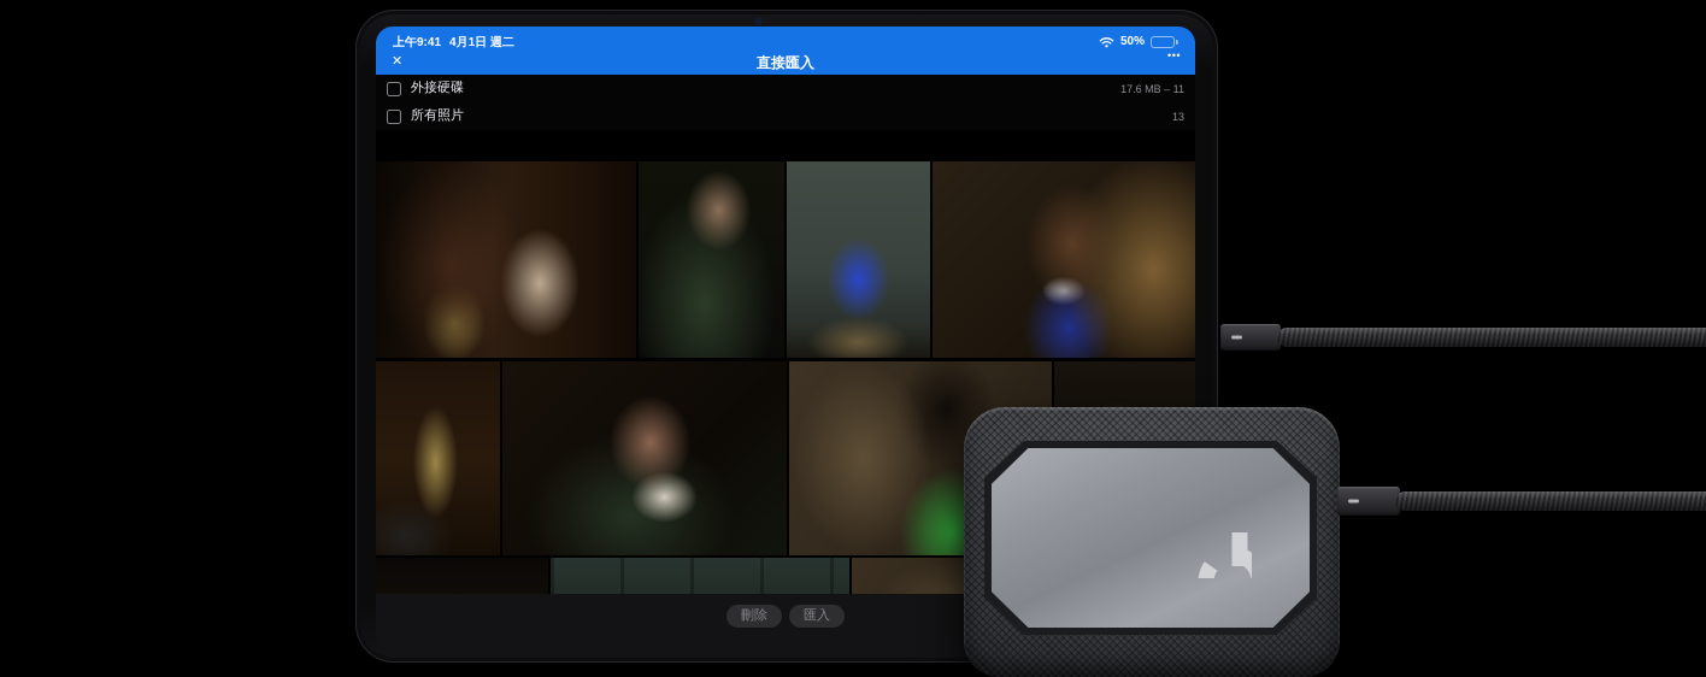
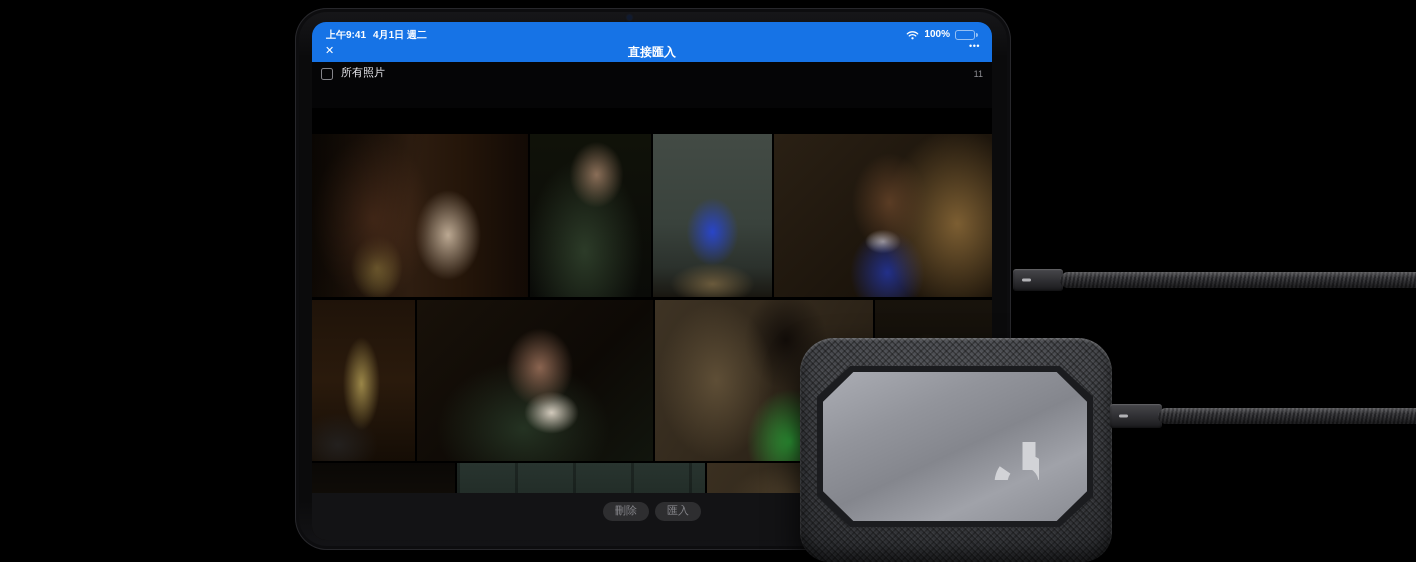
  上午9:41
  4月1日 週二
- 50%
+ 100%
  ✕
  直接匯入
  •••
- 外接硬碟
- 17.6 MB – 11
  所有照片
- 13
+ 11
  刪除
  匯入
